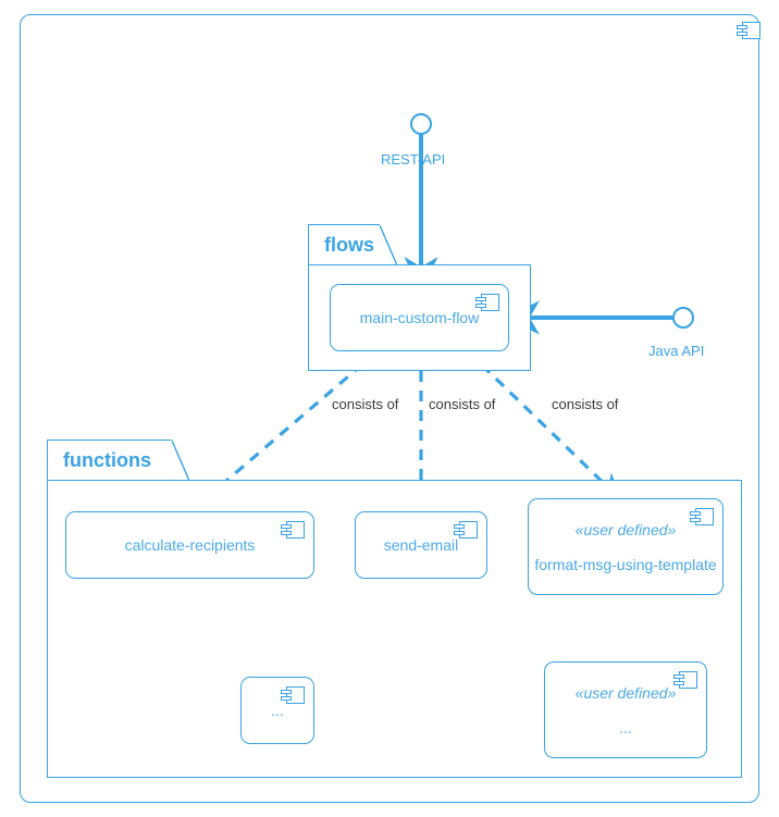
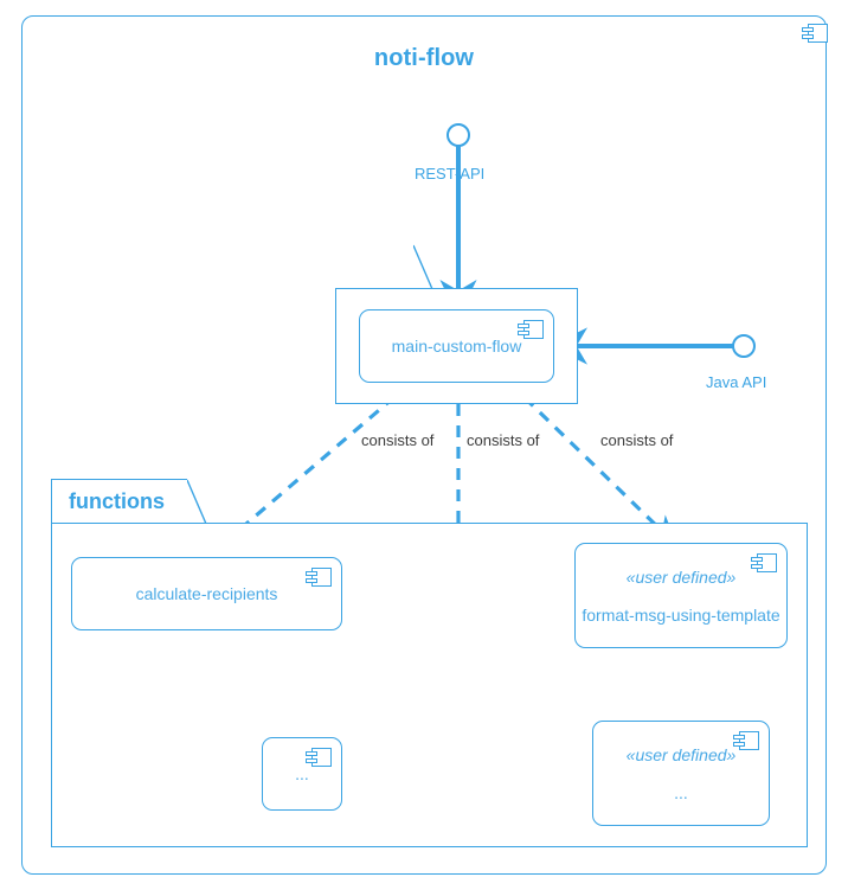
+ noti-flow
  REST-API
  Java API
- flows
  main-custom-flow
  consists of
  consists of
  consists of
  functions
  calculate-recipients
- send-email
  «user defined»
  format-msg-using-template
  ...
  «user defined»
  ...
